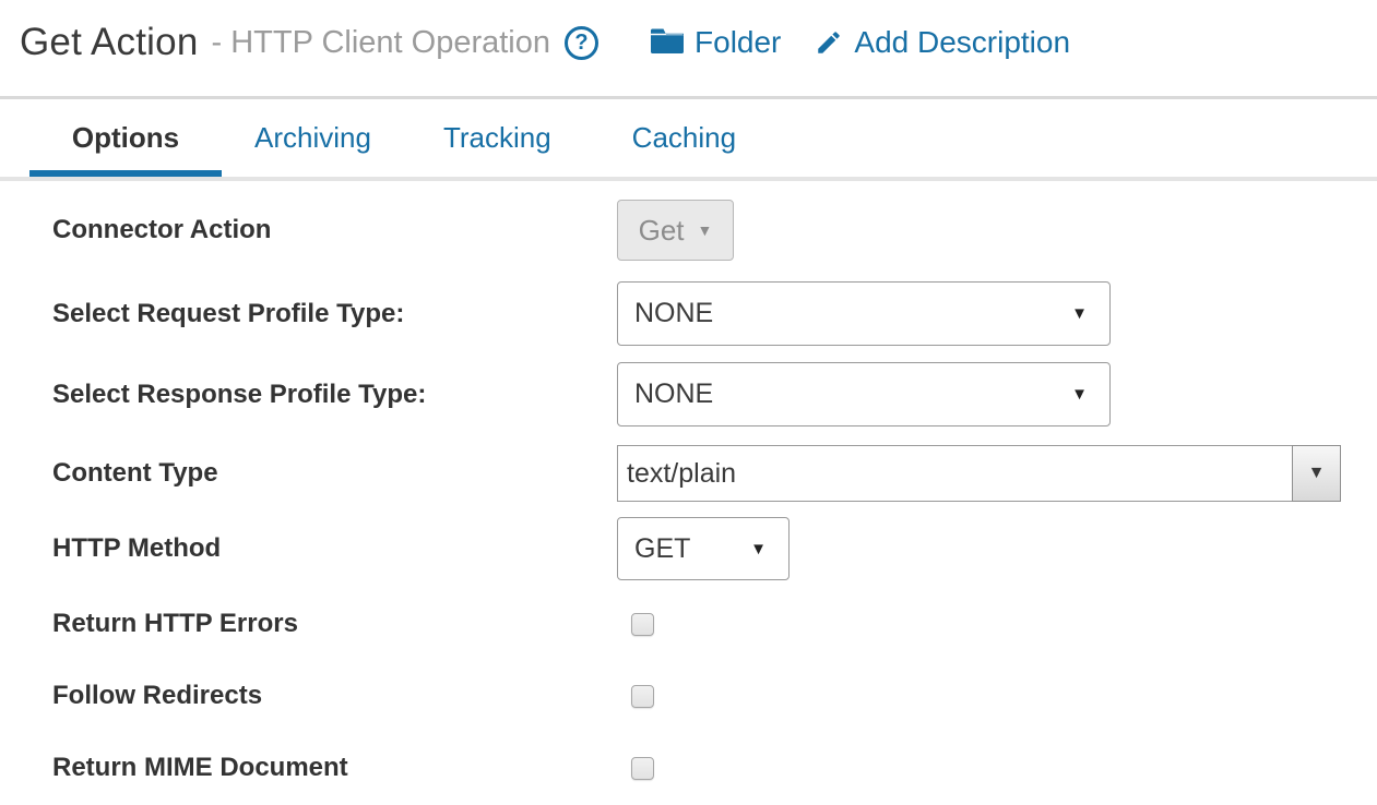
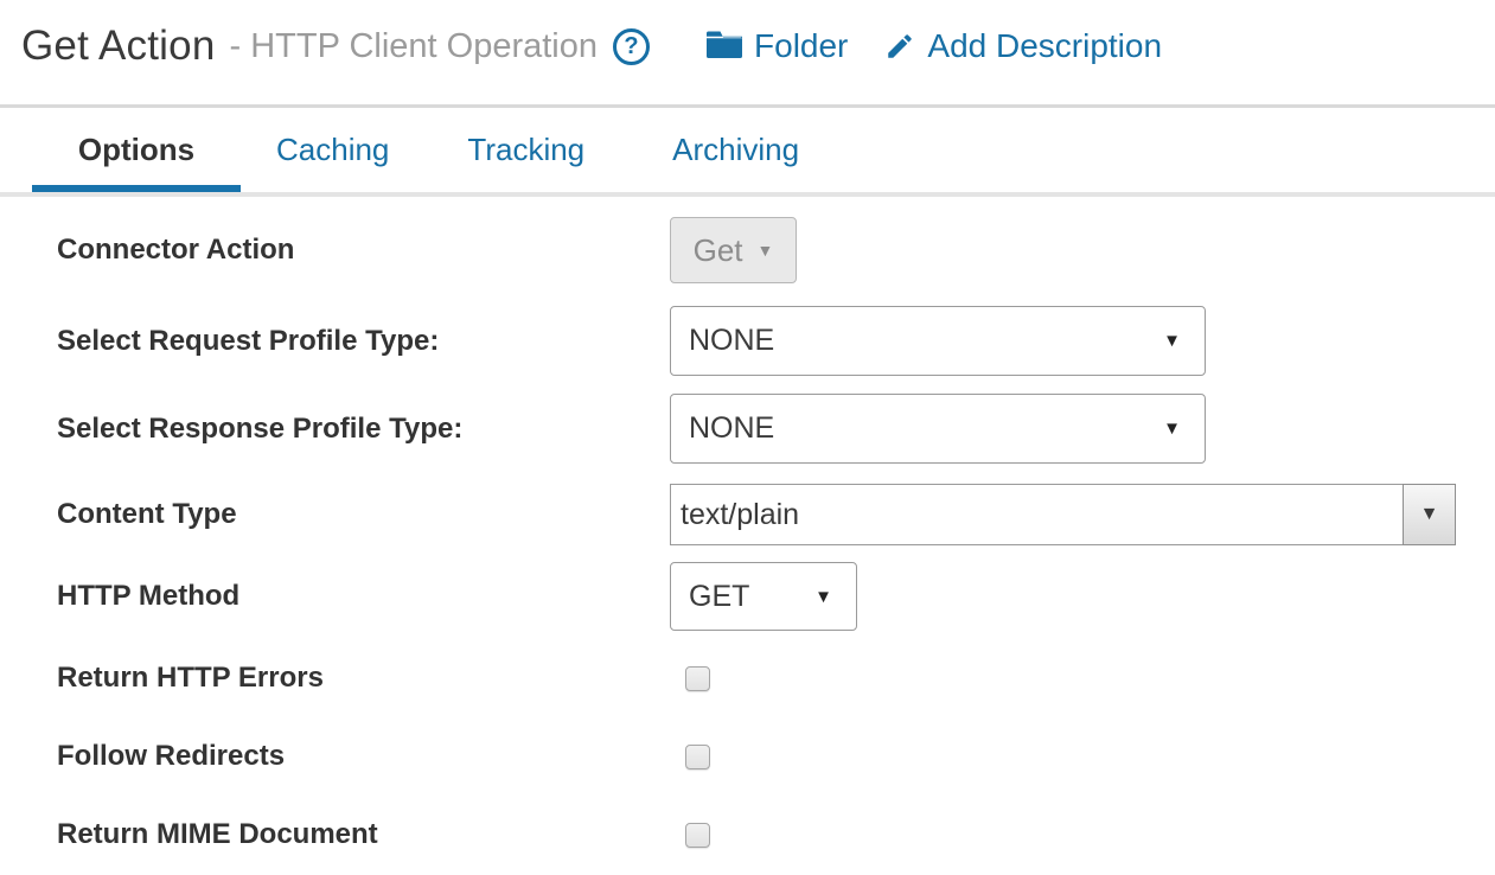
  Get Action
  - HTTP Client Operation
  ?
  Folder
  Add Description
  Options
- Archiving
+ Caching
  Tracking
- Caching
+ Archiving
  Connector Action
  Get
  ▼
  Select Request Profile Type:
  NONE
  ▼
  Select Response Profile Type:
  NONE
  ▼
  Content Type
  text/plain
  ▼
  HTTP Method
  GET
  ▼
  Return HTTP Errors
  Follow Redirects
  Return MIME Document
